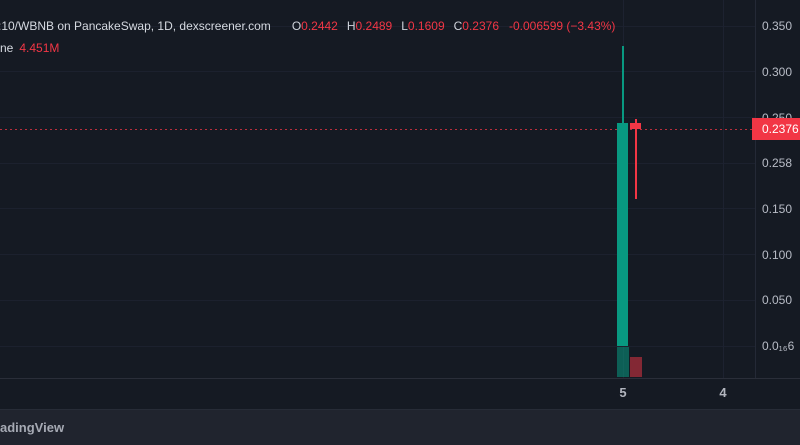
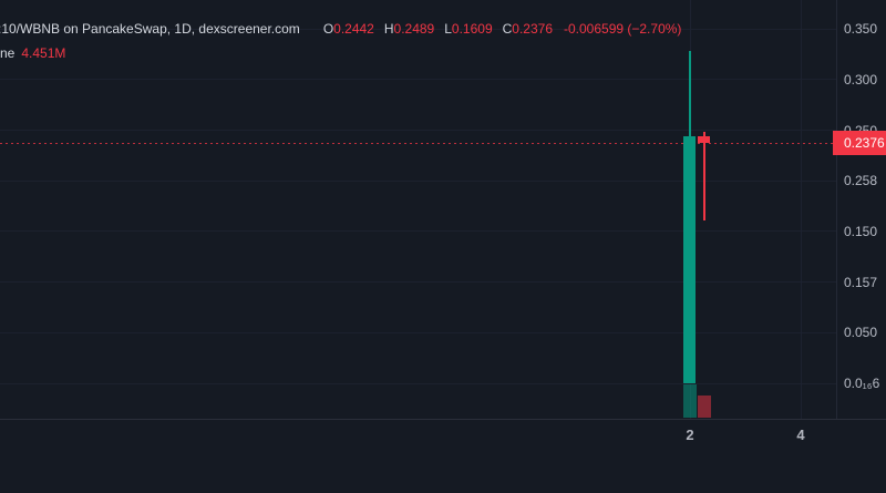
  0.350
  0.300
  0.258
  0.150
- 0.100
+ 0.157
  0.050
  0.0₁₆6
- 5
+ 2
  4
  0.2376
- 10/WBNB on PancakeSwap, 1D, dexscreener.com O0.2442 H0.2489 L0.1609 C0.2376 -0.006599 (−3.43%)
+ 10/WBNB on PancakeSwap, 1D, dexscreener.com O0.2442 H0.2489 L0.1609 C0.2376 -0.006599 (−2.70%)
  ne 4.451M
- adingView
